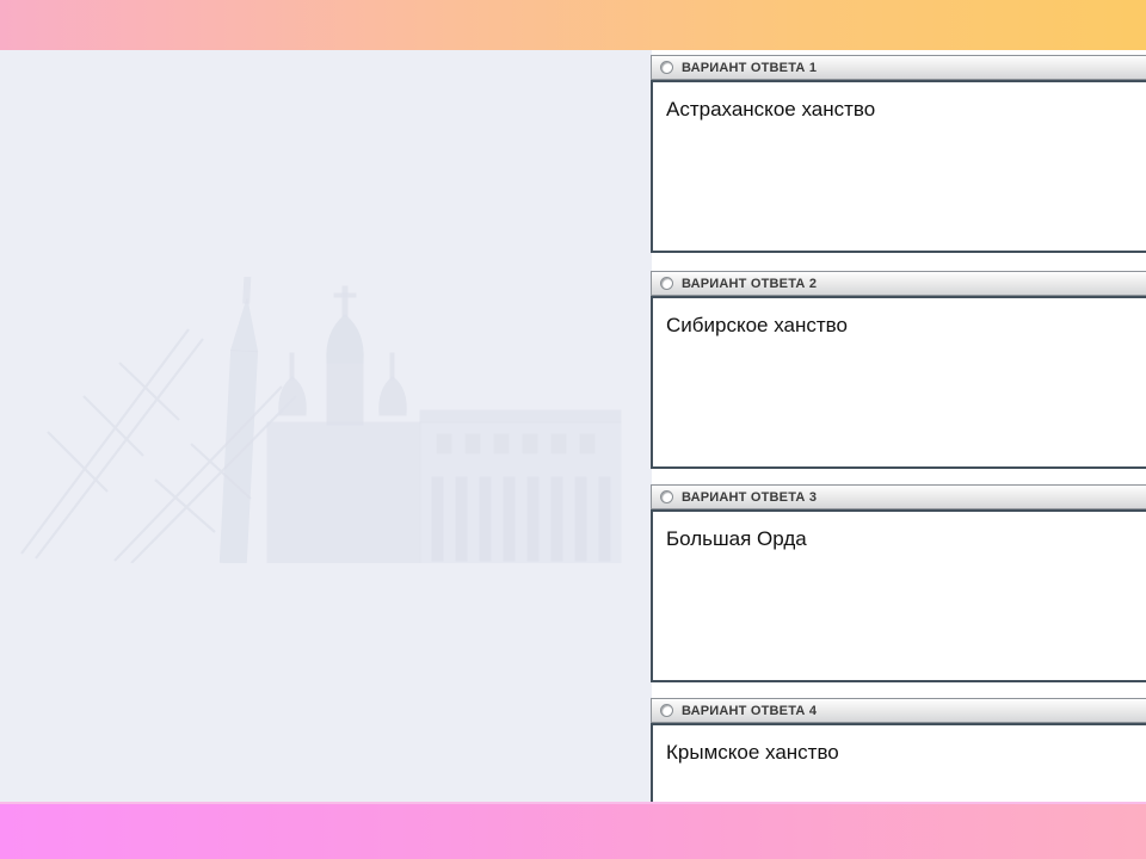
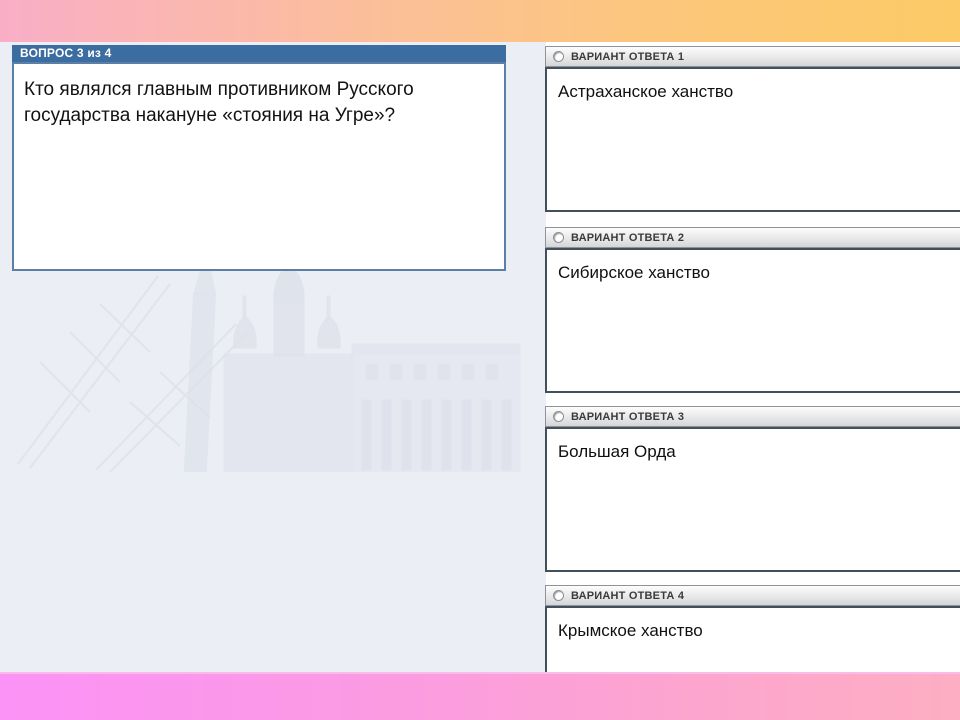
+ ВОПРОС 3 из 4
+ Кто являлся главным противником Русского государства накануне «стояния на Угре»?
  ВАРИАНТ ОТВЕТА 1
  Астраханское ханство
  ВАРИАНТ ОТВЕТА 2
  Сибирское ханство
  ВАРИАНТ ОТВЕТА 3
  Большая Орда
  ВАРИАНТ ОТВЕТА 4
  Крымское ханство
